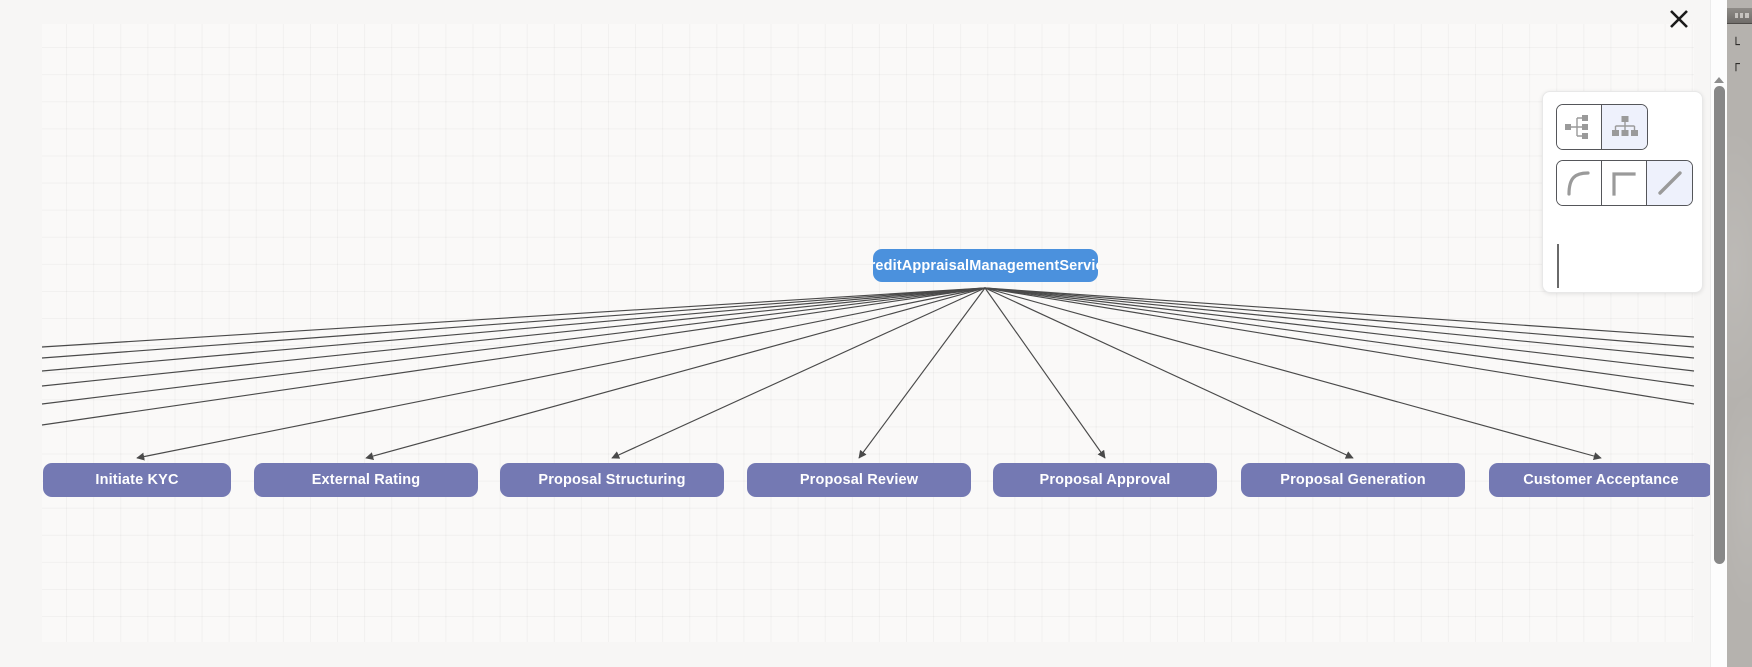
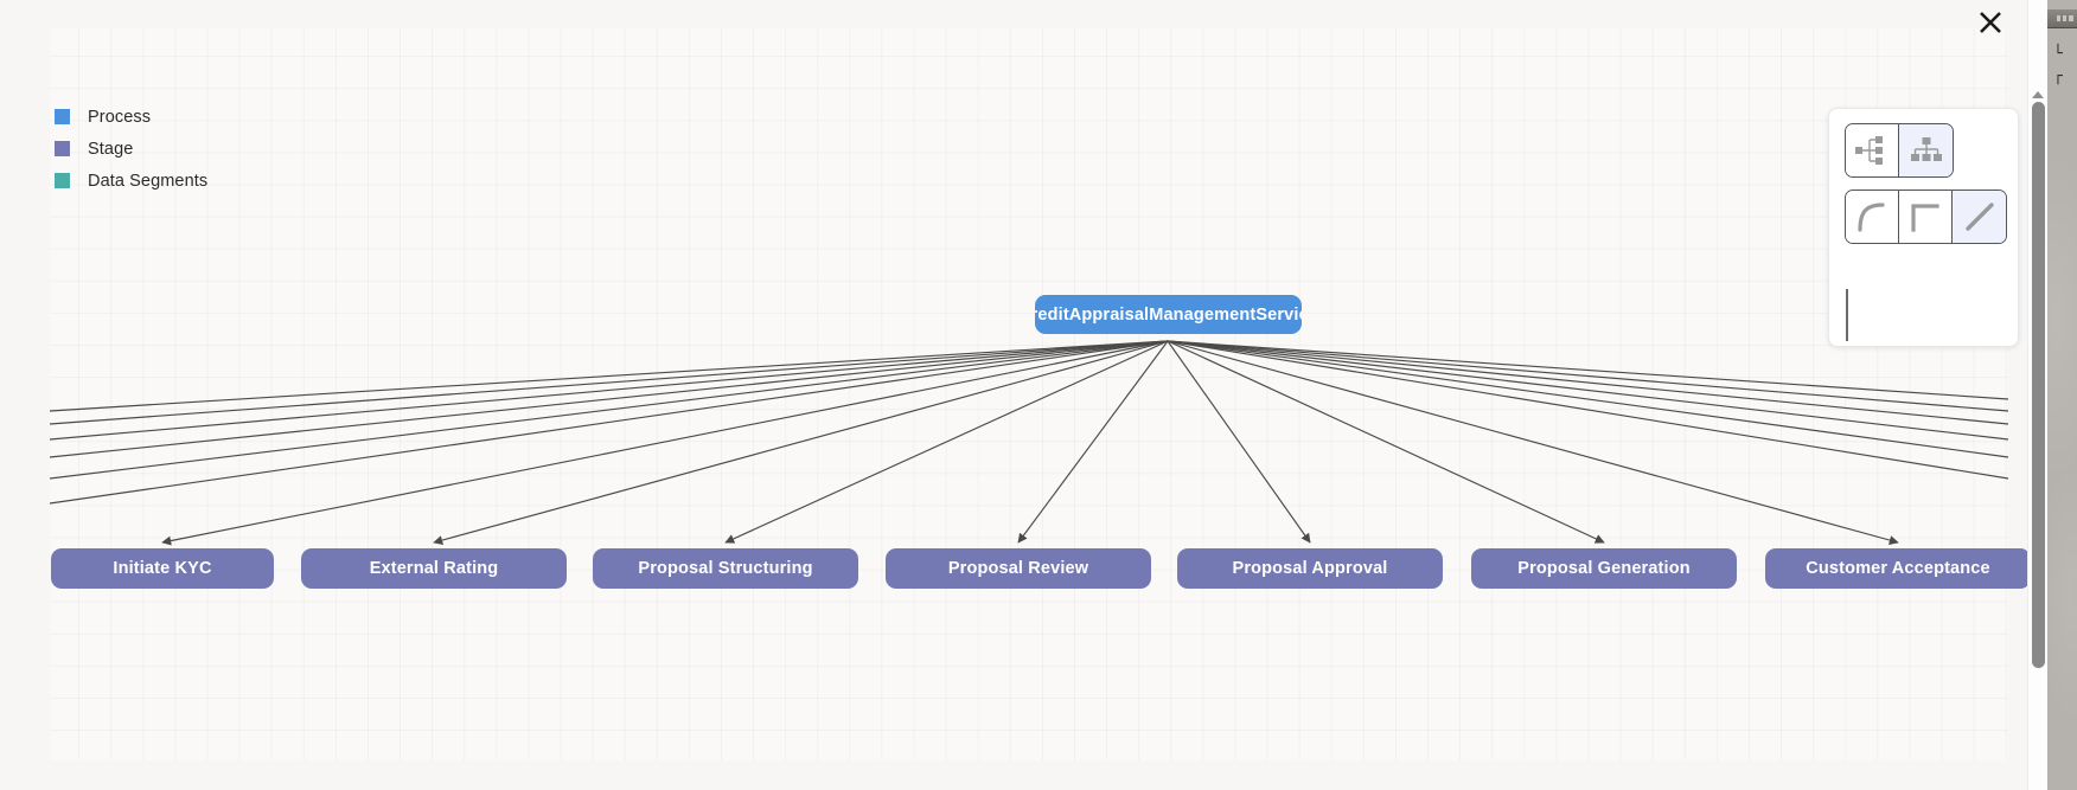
  └
  ┌
+ Process
+ Stage
+ Data Segments
  reditAppraisalManagementServi
  Initiate KYC
  External Rating
  Proposal Structuring
  Proposal Review
  Proposal Approval
  Proposal Generation
  Customer Acceptance
